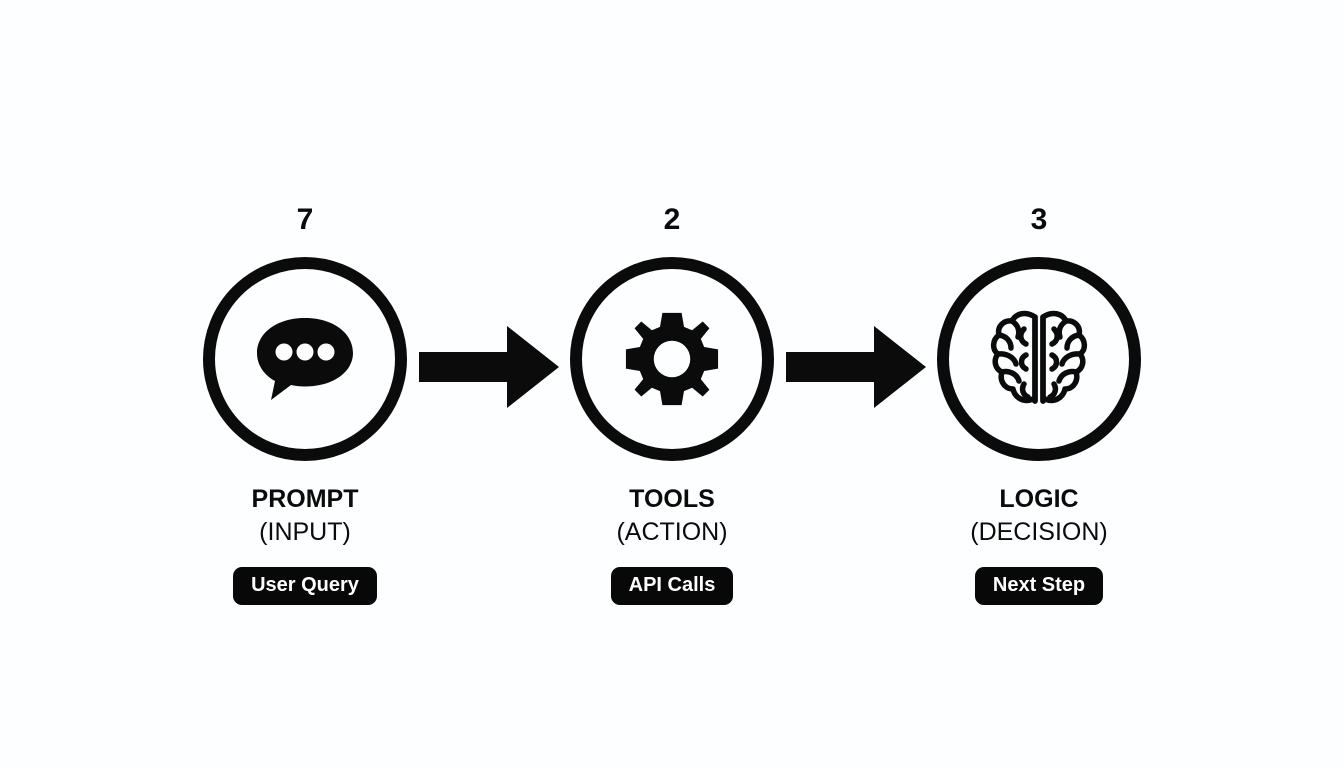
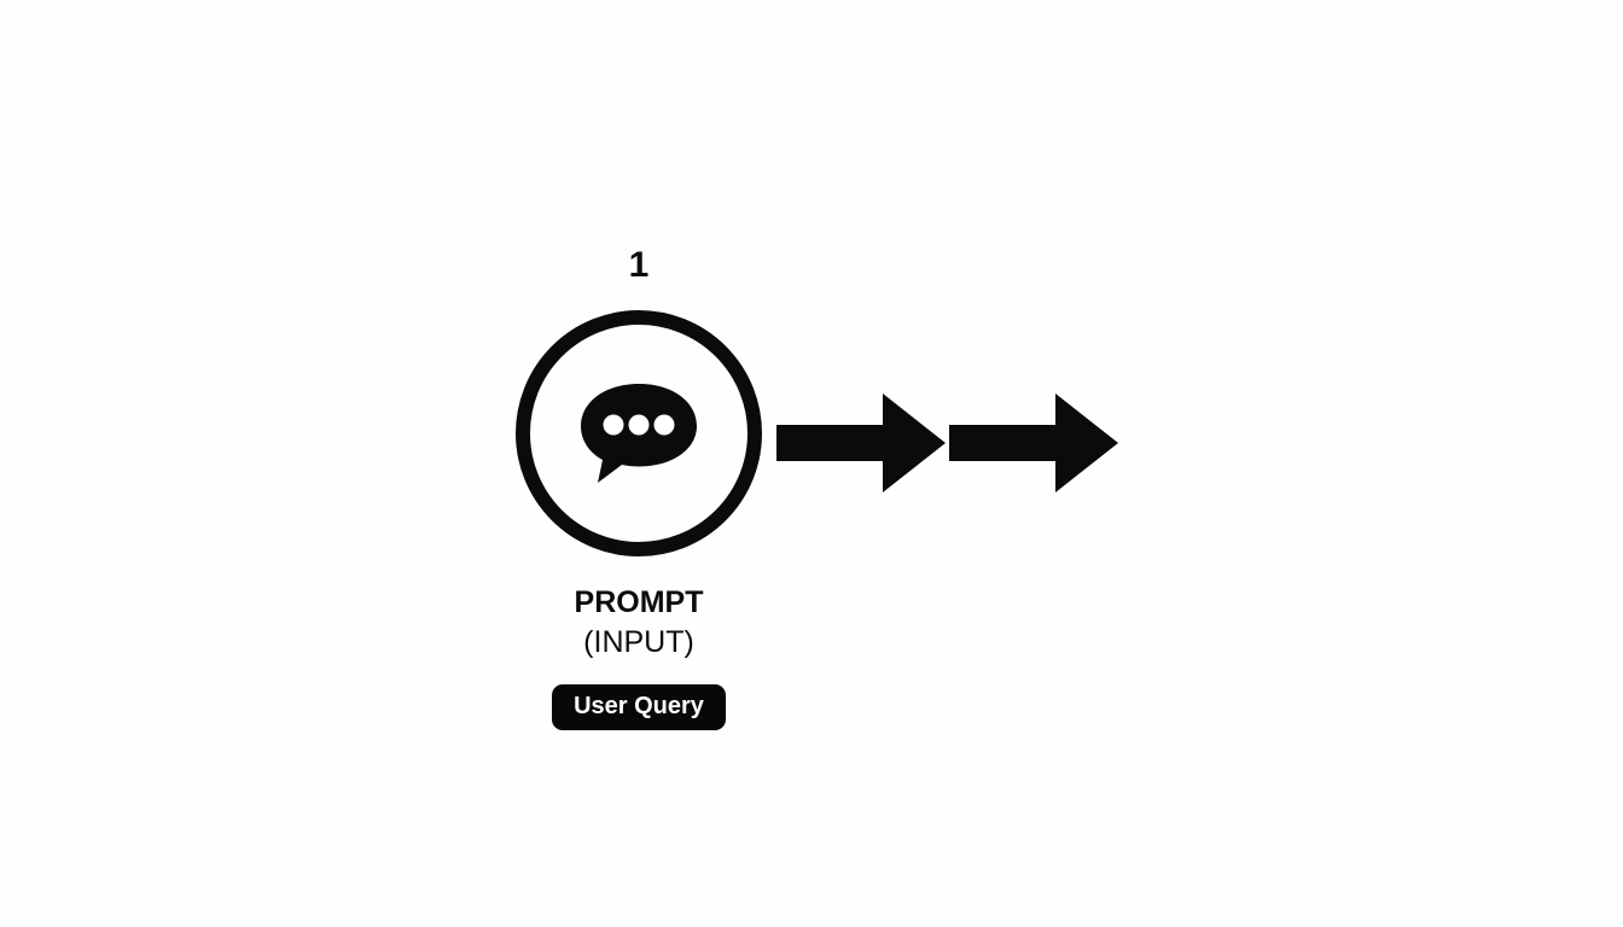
- 7
+ 1
  PROMPT
  (INPUT)
  User Query
- 2
- TOOLS
- (ACTION)
- API Calls
- 3
- LOGIC
- (DECISION)
- Next Step
